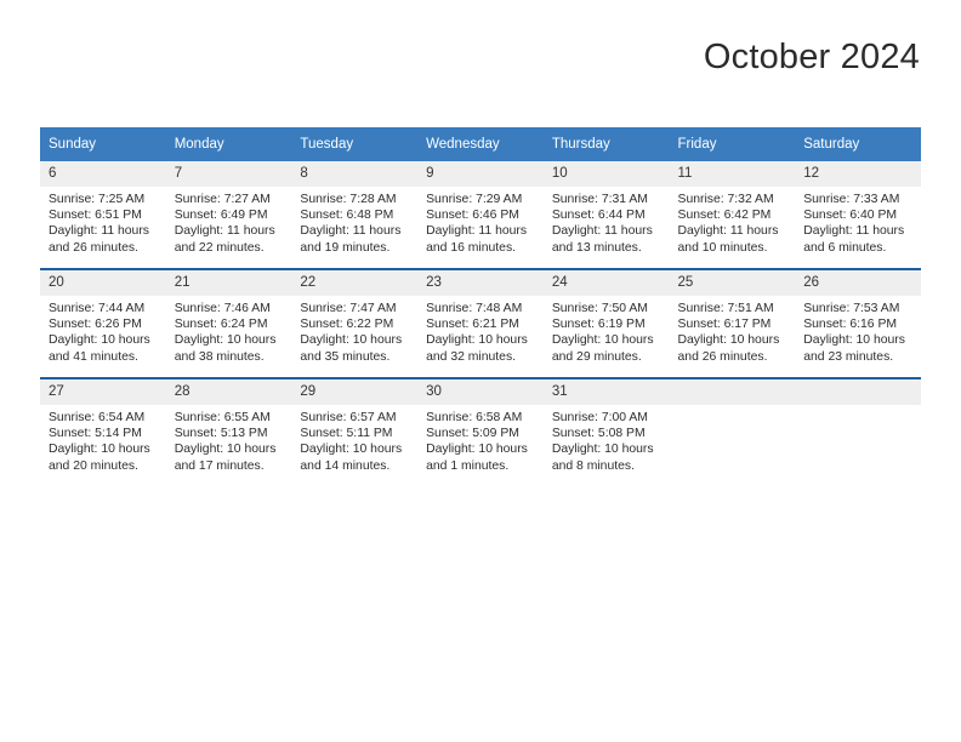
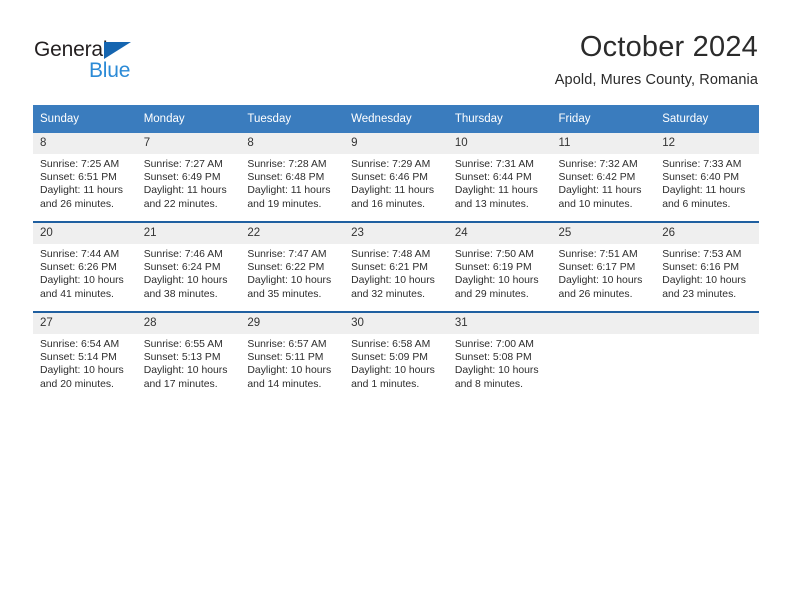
+ General
+ Blue
  October 2024
+ Apold, Mures County, Romania
  Sunday	Monday	Tuesday	Wednesday	Thursday	Friday	Saturday
- 6Sunrise: 7:25 AMSunset: 6:51 PMDaylight: 11 hoursand 26 minutes.	7Sunrise: 7:27 AMSunset: 6:49 PMDaylight: 11 hoursand 22 minutes.	8Sunrise: 7:28 AMSunset: 6:48 PMDaylight: 11 hoursand 19 minutes.	9Sunrise: 7:29 AMSunset: 6:46 PMDaylight: 11 hoursand 16 minutes.	10Sunrise: 7:31 AMSunset: 6:44 PMDaylight: 11 hoursand 13 minutes.	11Sunrise: 7:32 AMSunset: 6:42 PMDaylight: 11 hoursand 10 minutes.	12Sunrise: 7:33 AMSunset: 6:40 PMDaylight: 11 hoursand 6 minutes.
+ 8Sunrise: 7:25 AMSunset: 6:51 PMDaylight: 11 hoursand 26 minutes.	7Sunrise: 7:27 AMSunset: 6:49 PMDaylight: 11 hoursand 22 minutes.	8Sunrise: 7:28 AMSunset: 6:48 PMDaylight: 11 hoursand 19 minutes.	9Sunrise: 7:29 AMSunset: 6:46 PMDaylight: 11 hoursand 16 minutes.	10Sunrise: 7:31 AMSunset: 6:44 PMDaylight: 11 hoursand 13 minutes.	11Sunrise: 7:32 AMSunset: 6:42 PMDaylight: 11 hoursand 10 minutes.	12Sunrise: 7:33 AMSunset: 6:40 PMDaylight: 11 hoursand 6 minutes.
  20Sunrise: 7:44 AMSunset: 6:26 PMDaylight: 10 hoursand 41 minutes.	21Sunrise: 7:46 AMSunset: 6:24 PMDaylight: 10 hoursand 38 minutes.	22Sunrise: 7:47 AMSunset: 6:22 PMDaylight: 10 hoursand 35 minutes.	23Sunrise: 7:48 AMSunset: 6:21 PMDaylight: 10 hoursand 32 minutes.	24Sunrise: 7:50 AMSunset: 6:19 PMDaylight: 10 hoursand 29 minutes.	25Sunrise: 7:51 AMSunset: 6:17 PMDaylight: 10 hoursand 26 minutes.	26Sunrise: 7:53 AMSunset: 6:16 PMDaylight: 10 hoursand 23 minutes.
  27Sunrise: 6:54 AMSunset: 5:14 PMDaylight: 10 hoursand 20 minutes.	28Sunrise: 6:55 AMSunset: 5:13 PMDaylight: 10 hoursand 17 minutes.	29Sunrise: 6:57 AMSunset: 5:11 PMDaylight: 10 hoursand 14 minutes.	30Sunrise: 6:58 AMSunset: 5:09 PMDaylight: 10 hoursand 1 minutes.	31Sunrise: 7:00 AMSunset: 5:08 PMDaylight: 10 hoursand 8 minutes.
